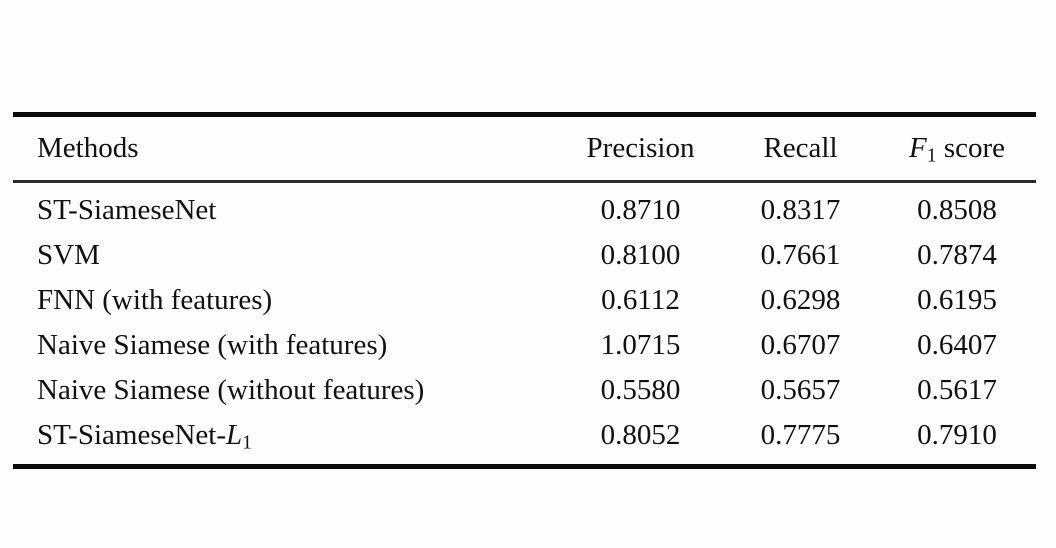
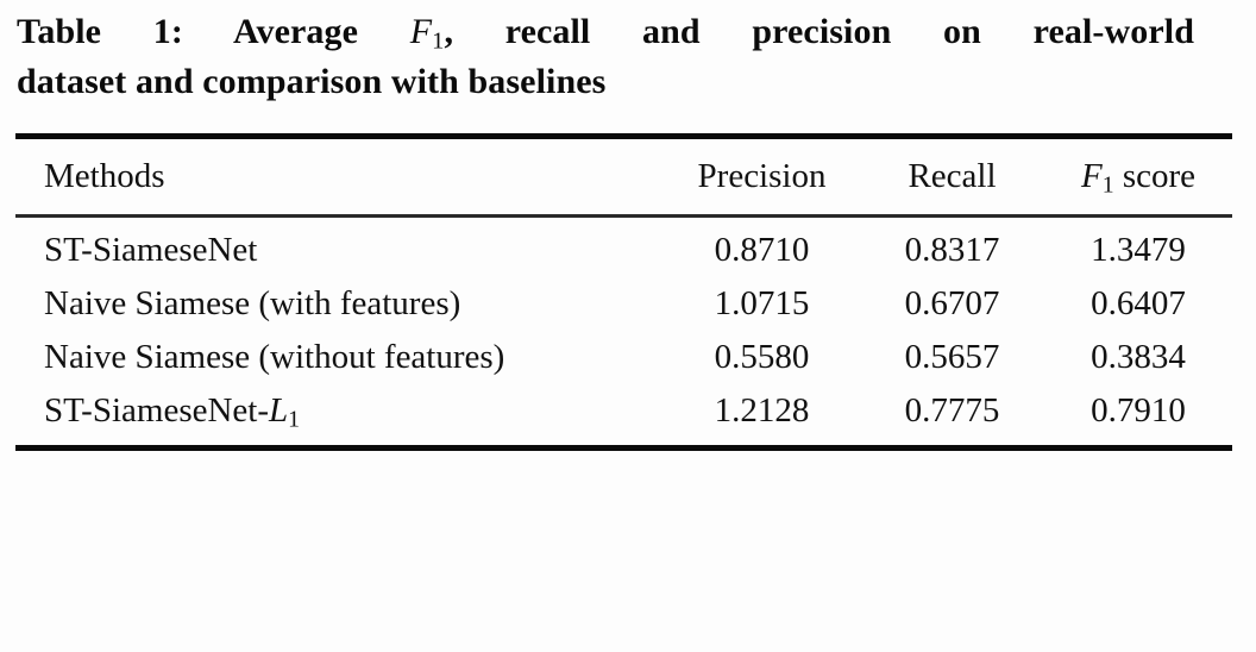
+ Table 1: Average F1, recall and precision on real-world
+ dataset and comparison with baselines
  Methods	Precision	Recall	F1 score
- ST-SiameseNet	0.8710	0.8317	0.8508
+ ST-SiameseNet	0.8710	0.8317	1.3479
- SVM	0.8100	0.7661	0.7874
- FNN (with features)	0.6112	0.6298	0.6195
  Naive Siamese (with features)	1.0715	0.6707	0.6407
- Naive Siamese (without features)	0.5580	0.5657	0.5617
+ Naive Siamese (without features)	0.5580	0.5657	0.3834
- ST-SiameseNet-L1	0.8052	0.7775	0.7910
+ ST-SiameseNet-L1	1.2128	0.7775	0.7910
